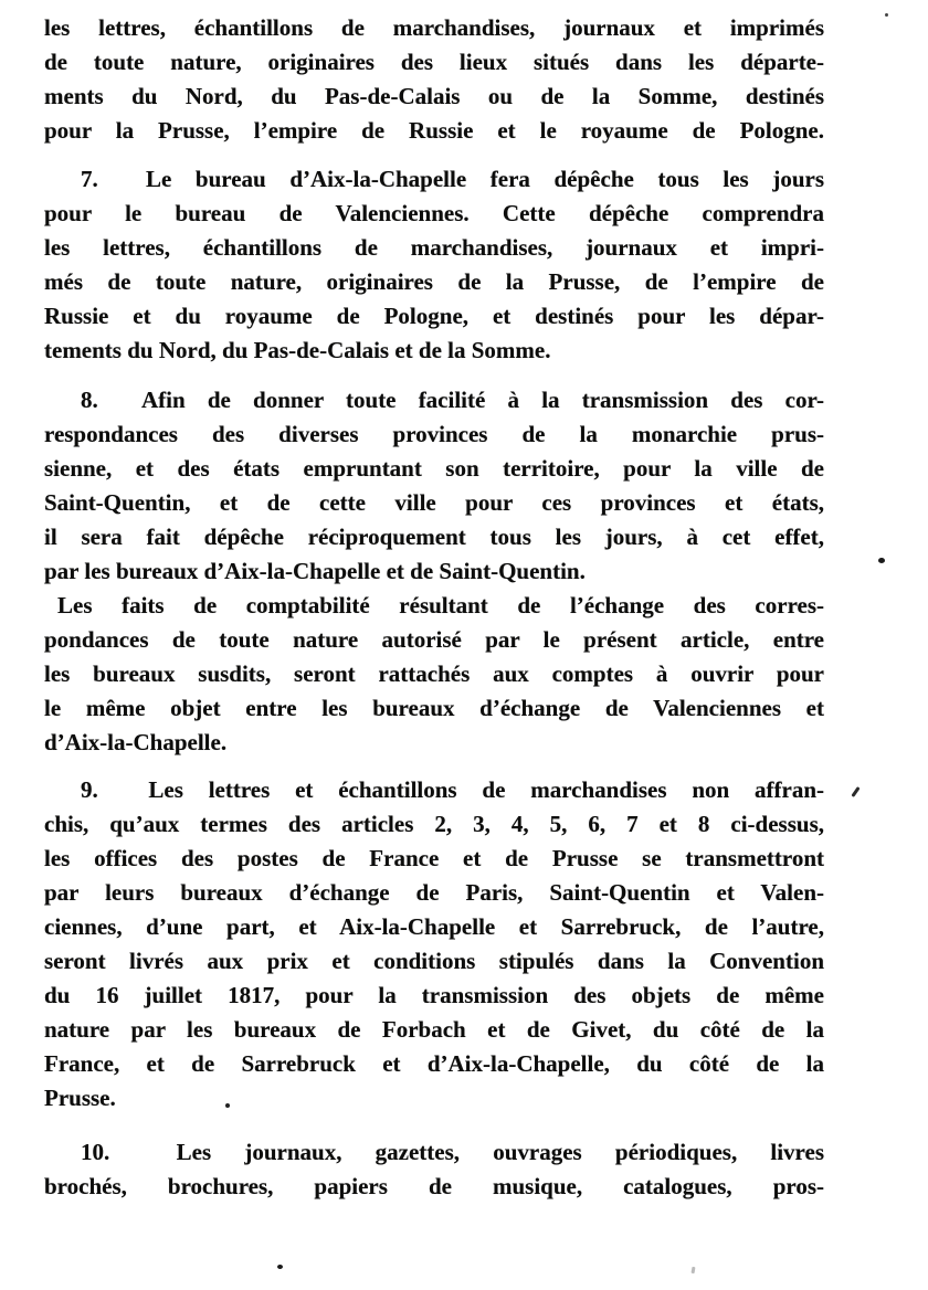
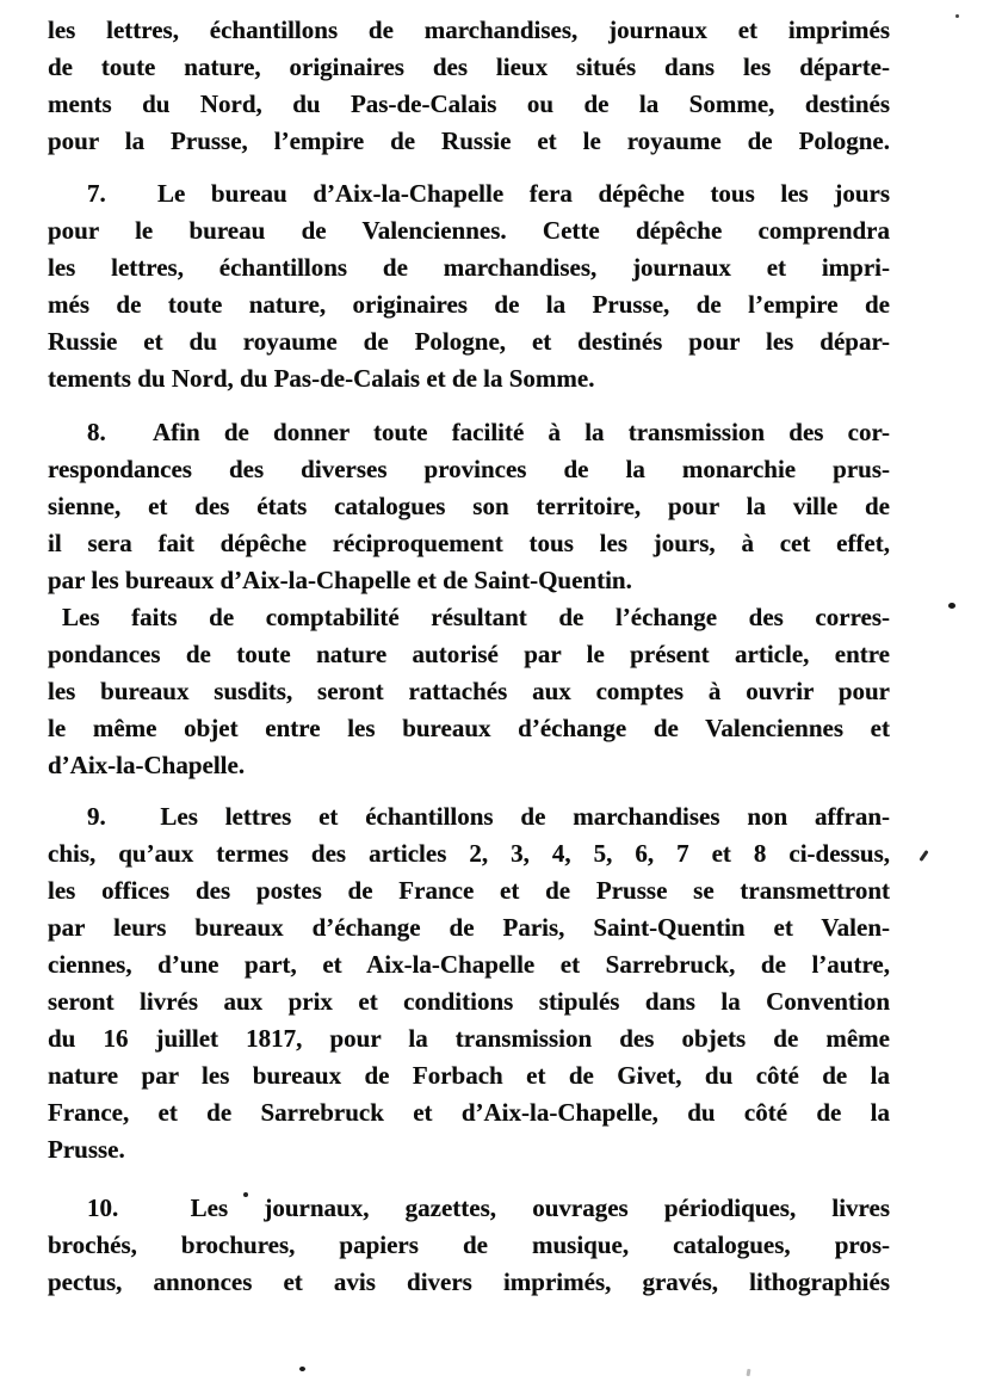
  les lettres, échantillons de marchandises, journaux et imprimés
  de toute nature, originaires des lieux situés dans les départe-
  ments du Nord, du Pas-de-Calais ou de la Somme, destinés
  pour la Prusse, l’empire de Russie et le royaume de Pologne.
  7. Le bureau d’Aix-la-Chapelle fera dépêche tous les jours
  pour le bureau de Valenciennes. Cette dépêche comprendra
  les lettres, échantillons de marchandises, journaux et impri-
  més de toute nature, originaires de la Prusse, de l’empire de
  Russie et du royaume de Pologne, et destinés pour les dépar-
  tements du Nord, du Pas-de-Calais et de la Somme.
  8. Afin de donner toute facilité à la transmission des cor-
  respondances des diverses provinces de la monarchie prus-
- sienne, et des états empruntant son territoire, pour la ville de
+ sienne, et des états catalogues son territoire, pour la ville de
- Saint-Quentin, et de cette ville pour ces provinces et états,
  il sera fait dépêche réciproquement tous les jours, à cet effet,
  par les bureaux d’Aix-la-Chapelle et de Saint-Quentin.
  Les faits de comptabilité résultant de l’échange des corres-
  pondances de toute nature autorisé par le présent article, entre
  les bureaux susdits, seront rattachés aux comptes à ouvrir pour
  le même objet entre les bureaux d’échange de Valenciennes et
  d’Aix-la-Chapelle.
  9. Les lettres et échantillons de marchandises non affran-
  chis, qu’aux termes des articles 2, 3, 4, 5, 6, 7 et 8 ci-dessus,
  les offices des postes de France et de Prusse se transmettront
  par leurs bureaux d’échange de Paris, Saint-Quentin et Valen-
  ciennes, d’une part, et Aix-la-Chapelle et Sarrebruck, de l’autre,
  seront livrés aux prix et conditions stipulés dans la Convention
  du 16 juillet 1817, pour la transmission des objets de même
  nature par les bureaux de Forbach et de Givet, du côté de la
  France, et de Sarrebruck et d’Aix-la-Chapelle, du côté de la
  Prusse.
  10. Les journaux, gazettes, ouvrages périodiques, livres
  brochés, brochures, papiers de musique, catalogues, pros-
+ pectus, annonces et avis divers imprimés, gravés, lithographiés
